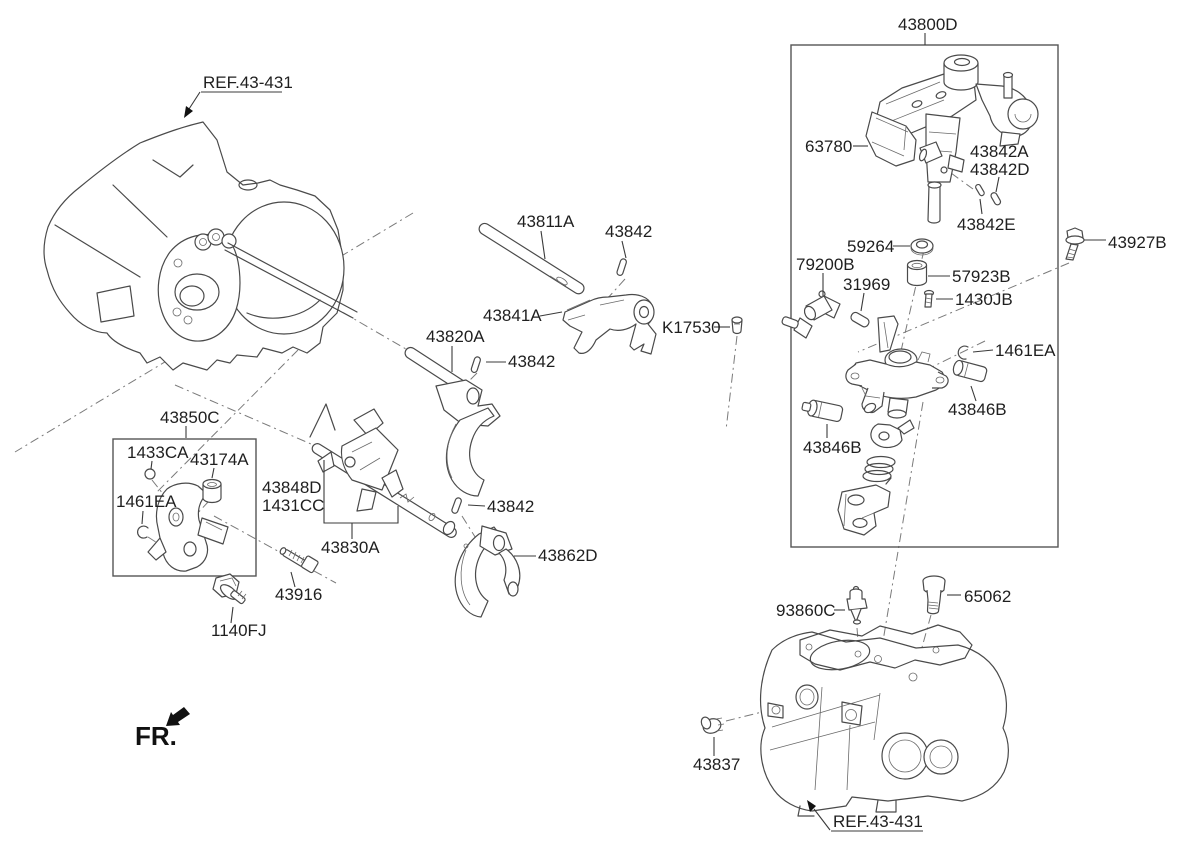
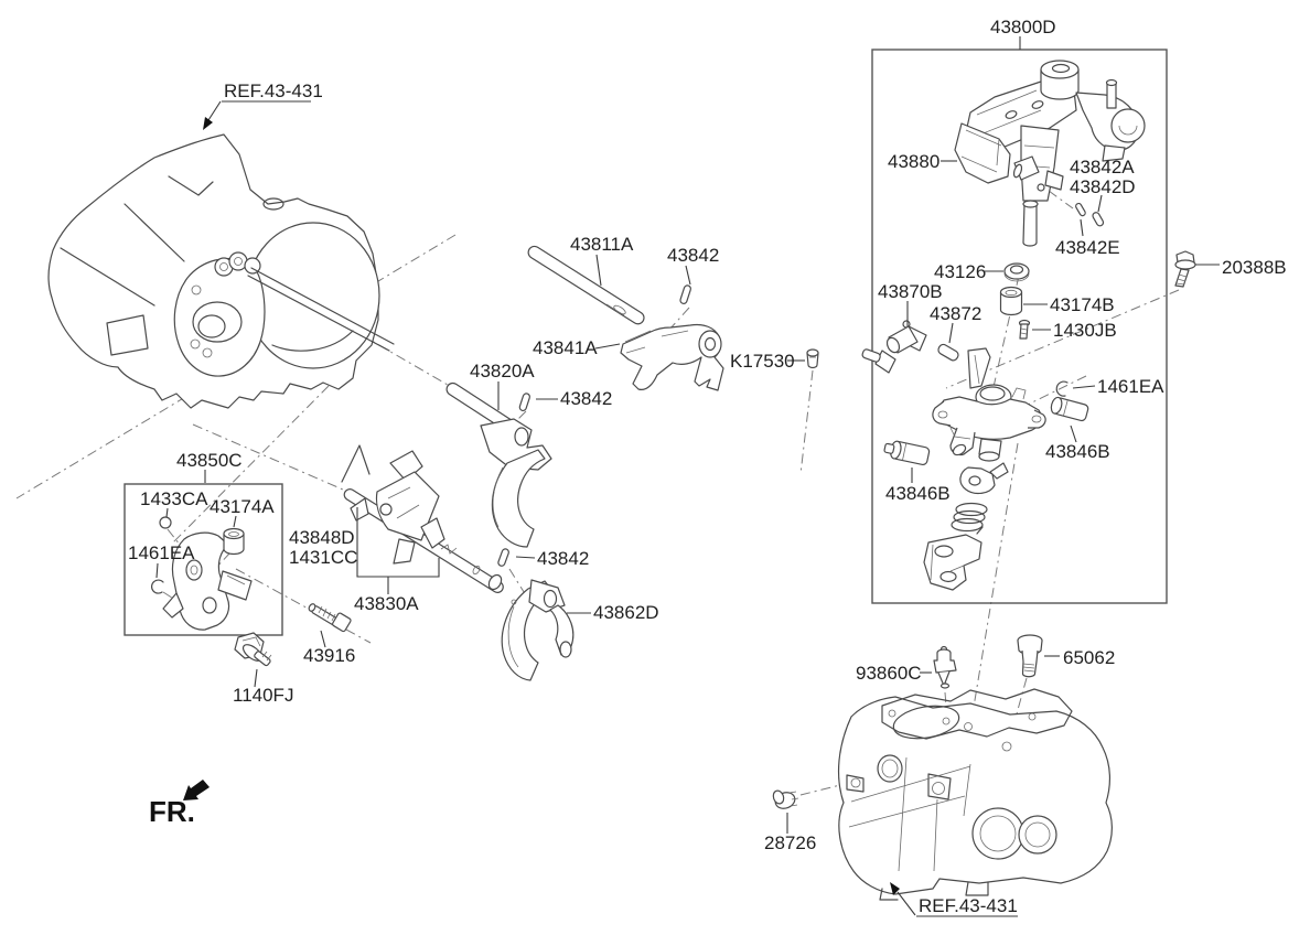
  REF.43-431
  43811A
  43842
  43841A
  43820A
  43842
  43850C
  1433CA
  43174A
  1461EA
  43848D
  1431CC
  43830A
  43916
  1140FJ
  43842
  43862D
  FR.
  43800D
- 63780
+ 43880
  43842A
  43842D
  43842E
- 59264
+ 43126
- 43927B
+ 20388B
- 79200B
+ 43870B
- 31969
+ 43872
- 57923B
+ 43174B
  1430JB
  K17530
  1461EA
  43846B
  43846B
  93860C
  65062
- 43837
+ 28726
  REF.43-431
